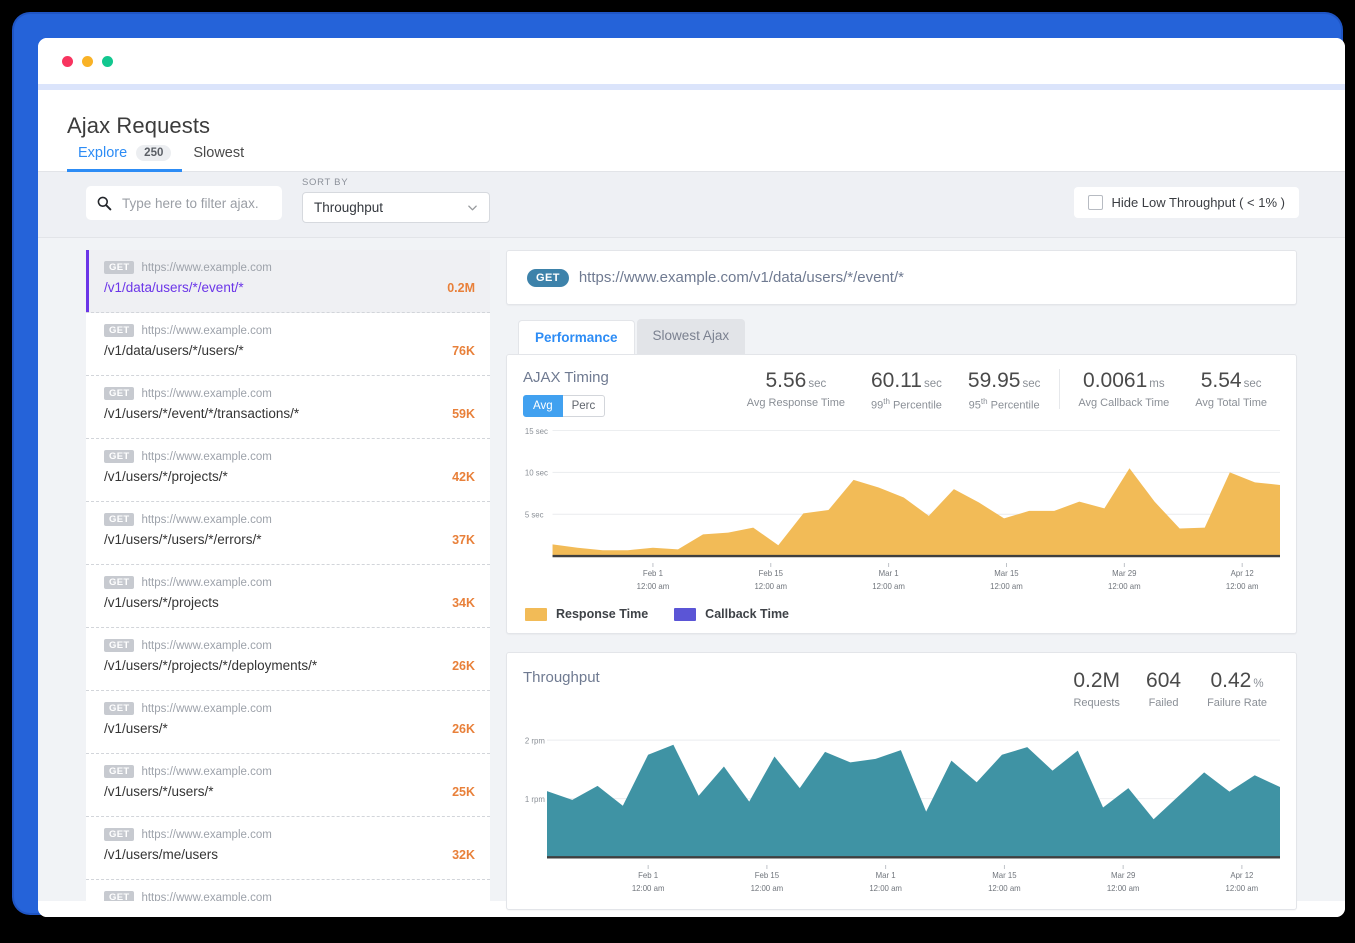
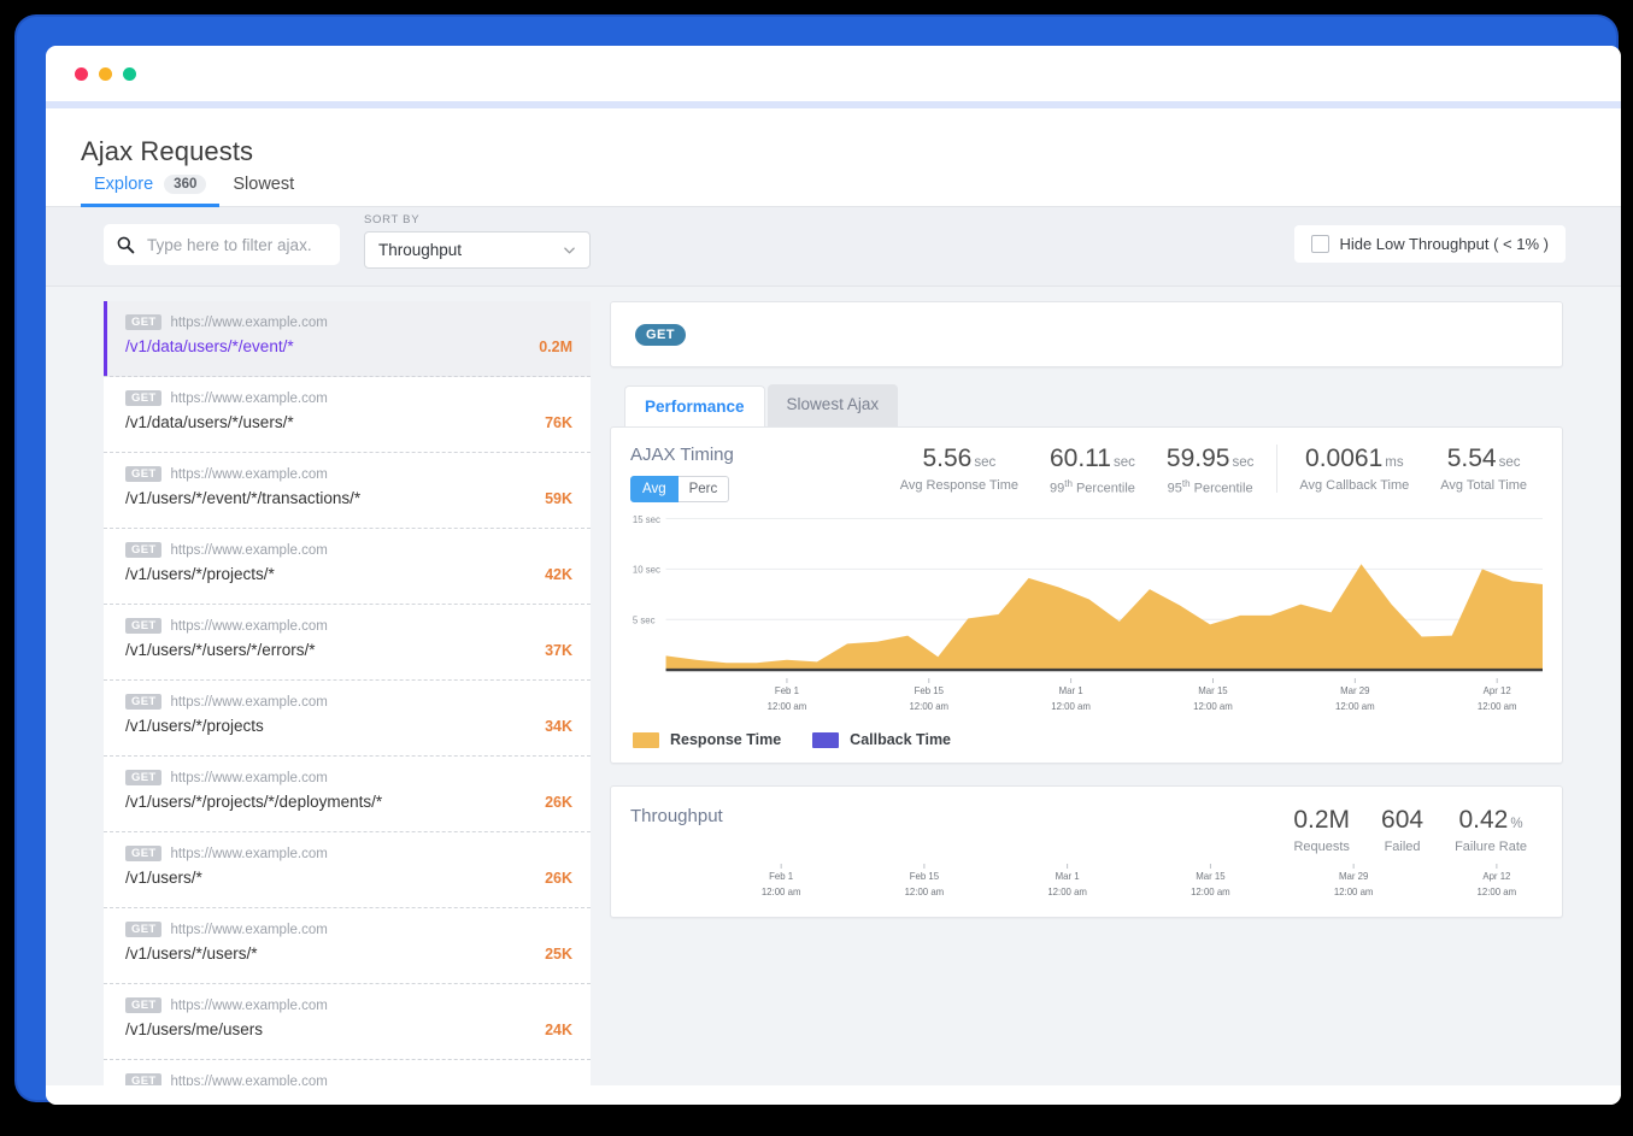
  Ajax Requests
  Explore
- 250
+ 360
  Slowest
  Type here to filter ajax.
  SORT BY
  Throughput
  Hide Low Throughput ( < 1% )
  GET
  https://www.example.com
  /v1/data/users/*/event/*
  0.2M
  GET
  https://www.example.com
  /v1/data/users/*/users/*
  76K
  GET
  https://www.example.com
  /v1/users/*/event/*/transactions/*
  59K
  GET
  https://www.example.com
  /v1/users/*/projects/*
  42K
  GET
  https://www.example.com
  /v1/users/*/users/*/errors/*
  37K
  GET
  https://www.example.com
  /v1/users/*/projects
  34K
  GET
  https://www.example.com
  /v1/users/*/projects/*/deployments/*
  26K
  GET
  https://www.example.com
  /v1/users/*
  26K
  GET
  https://www.example.com
  /v1/users/*/users/*
  25K
  GET
  https://www.example.com
  /v1/users/me/users
- 32K
+ 24K
  GET
  https://www.example.com
  GET
- https://www.example.com/v1/data/users/*/event/*
  Performance
  Slowest Ajax
  AJAX Timing
  Avg
  Perc
  5.56 sec
  Avg Response Time
  60.11 sec
  99th Percentile
  59.95 sec
  95th Percentile
  0.0061 ms
  Avg Callback Time
  5.54 sec
  Avg Total Time
  5 sec
  10 sec
  15 sec
  Feb 1
  12:00 am
  Feb 15
  12:00 am
  Mar 1
  12:00 am
  Mar 15
  12:00 am
  Mar 29
  12:00 am
  Apr 12
  12:00 am
  Response Time
  Callback Time
  Throughput
  0.2M
  Requests
  604
  Failed
  0.42 %
  Failure Rate
- 1 rpm
- 2 rpm
  Feb 1
  12:00 am
  Feb 15
  12:00 am
  Mar 1
  12:00 am
  Mar 15
  12:00 am
  Mar 29
  12:00 am
  Apr 12
  12:00 am
